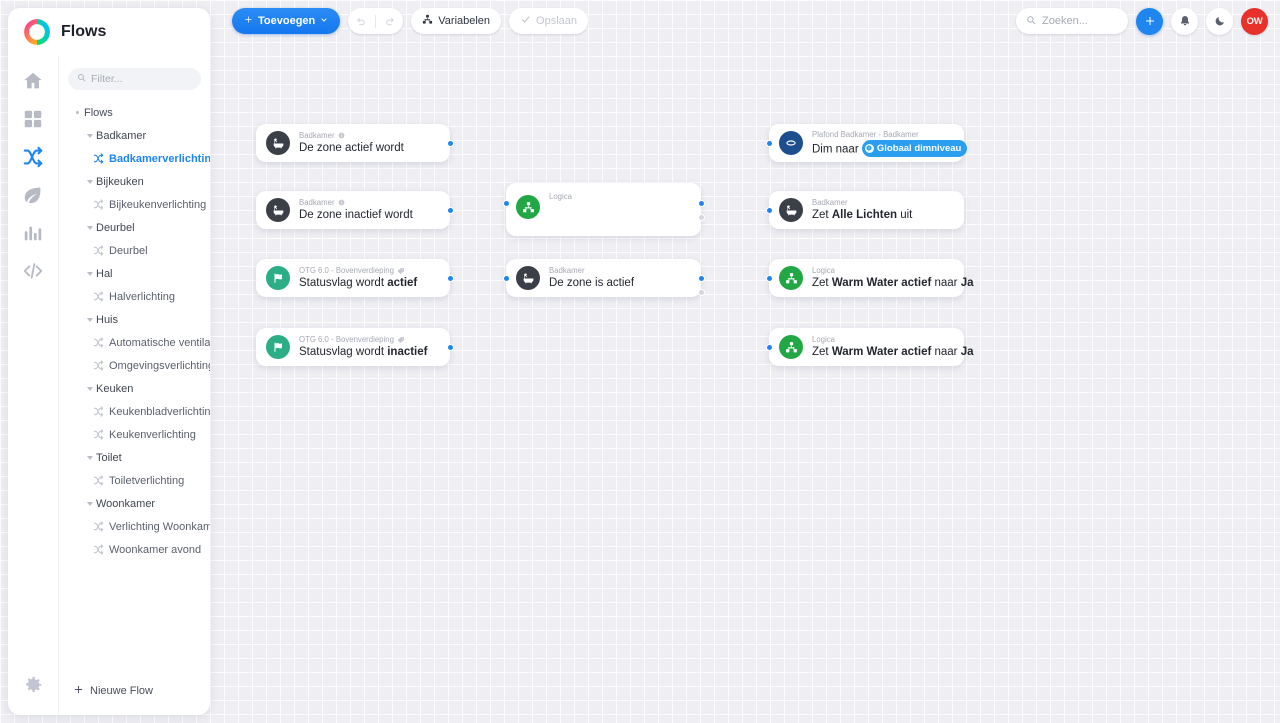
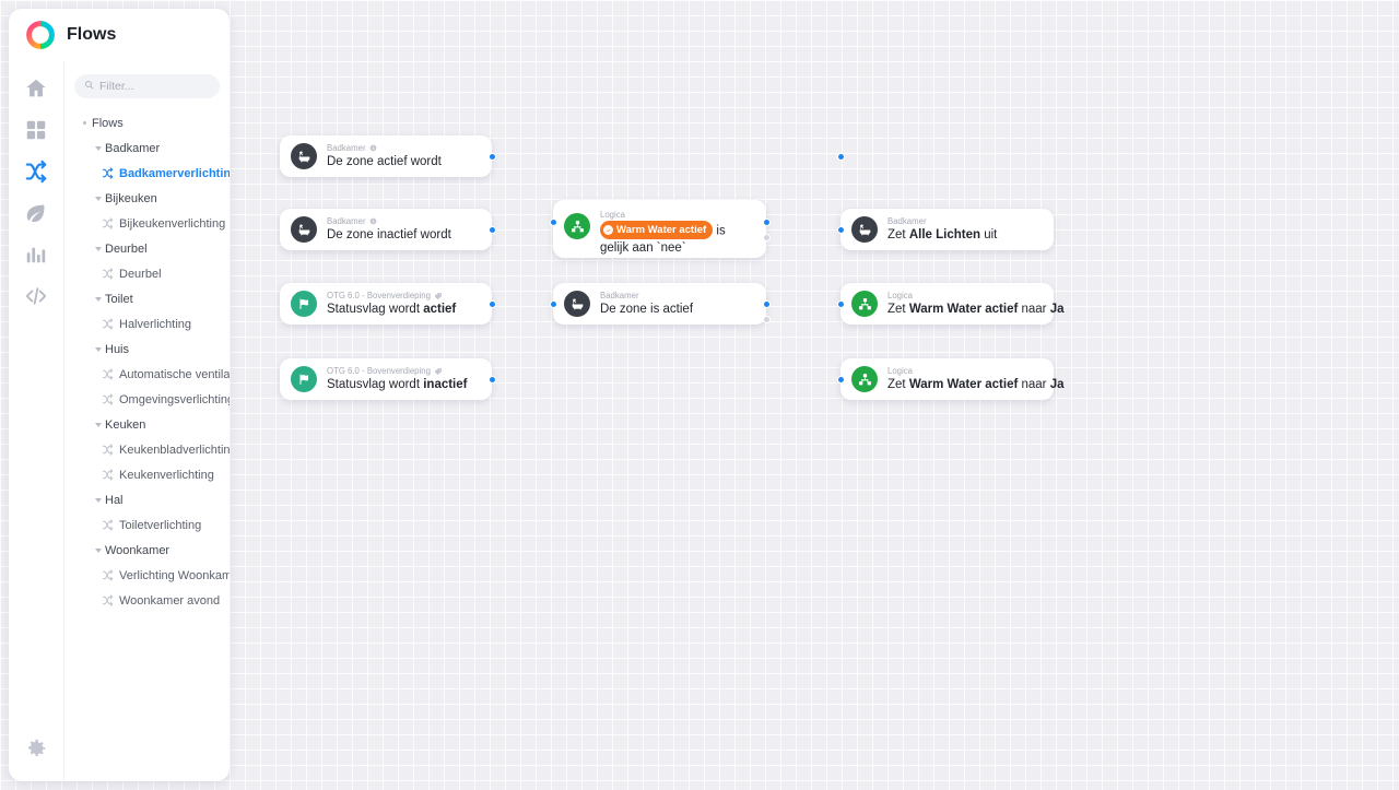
  Badkamer
  De zone actief wordt
  Badkamer
  De zone inactief wordt
  OTG 6.0 - Bovenverdieping
  Statusvlag wordt actief
  OTG 6.0 - Bovenverdieping
  Statusvlag wordt inactief
  Logica
+ Warm Water actief
+ is gelijk aan `nee`
  Badkamer
  De zone is actief
- Plafond Badkamer - Badkamer
- Dim naar
- Globaal dimniveau
  Badkamer
  Zet Alle Lichten uit
  Logica
  Zet Warm Water actief naar Ja
  Logica
  Zet Warm Water actief naar Ja
- Toevoegen
- Variabelen
- Opslaan
- Zoeken...
- OW
  Flows
  Filter...
  Flows
  Badkamer
  Badkamerverlichtin
  Bijkeuken
  Bijkeukenverlichting
  Deurbel
  Deurbel
- Hal
+ Toilet
  Halverlichting
  Huis
  Automatische ventila
  Omgevingsverlichtin
  Keuken
  Keukenbladverlichtin
  Keukenverlichting
- Toilet
+ Hal
  Toiletverlichting
  Woonkamer
  Verlichting Woonkam
  Woonkamer avond
- Nieuwe Flow
